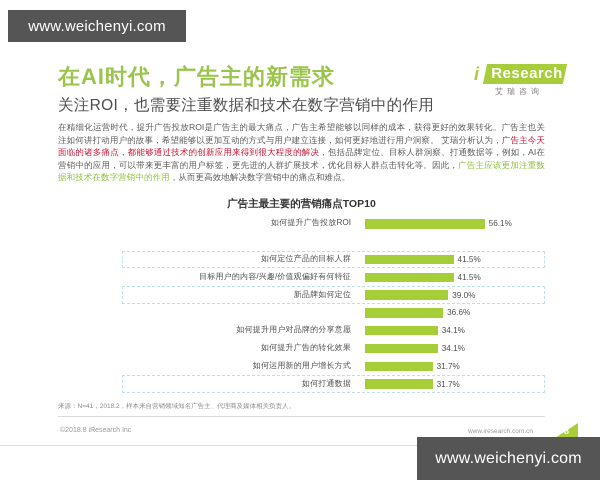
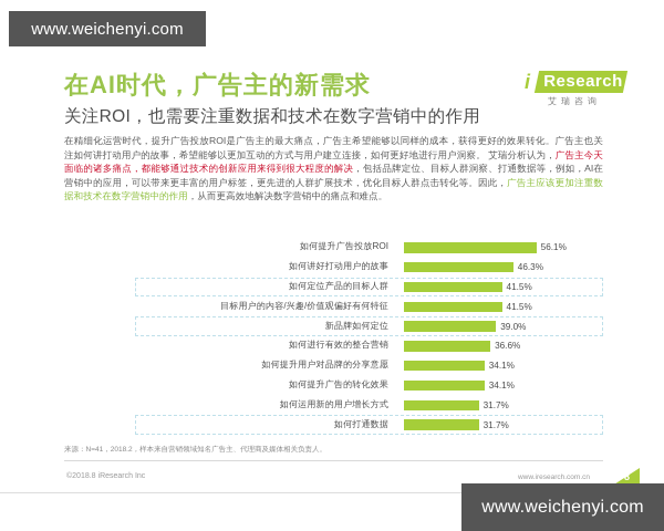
  www.weichenyi.com
  在AI时代，广告主的新需求
  关注ROI，也需要注重数据和技术在数字营销中的作用
  i
  Research
  艾瑞咨询
  在精细化运营时代，提升广告投放ROI是广告主的最大痛点，广告主希望能够以同样的成本，获得更好的效果转化。广告主也关注如何讲打动用户的故事，希望能够以更加互动的方式与用户建立连接，如何更好地进行用户洞察。 艾瑞分析认为，广告主今天面临的诸多痛点，都能够通过技术的创新应用来得到很大程度的解决，包括品牌定位、目标人群洞察、打通数据等，例如，AI在营销中的应用，可以带来更丰富的用户标签，更先进的人群扩展技术，优化目标人群点击转化等。因此，广告主应该更加注重数据和技术在数字营销中的作用，从而更高效地解决数字营销中的痛点和难点。
- 广告主最主要的营销痛点TOP10
  如何提升广告投放ROI
  56.1%
+ 如何讲好打动用户的故事
+ 46.3%
  如何定位产品的目标人群
  41.5%
  目标用户的内容/兴趣/价值观偏好有何特征
  41.5%
  新品牌如何定位
  39.0%
+ 如何进行有效的整合营销
  36.6%
  如何提升用户对品牌的分享意愿
  34.1%
  如何提升广告的转化效果
  34.1%
  如何运用新的用户增长方式
  31.7%
  如何打通数据
  31.7%
  8
  www.weichenyi.com
